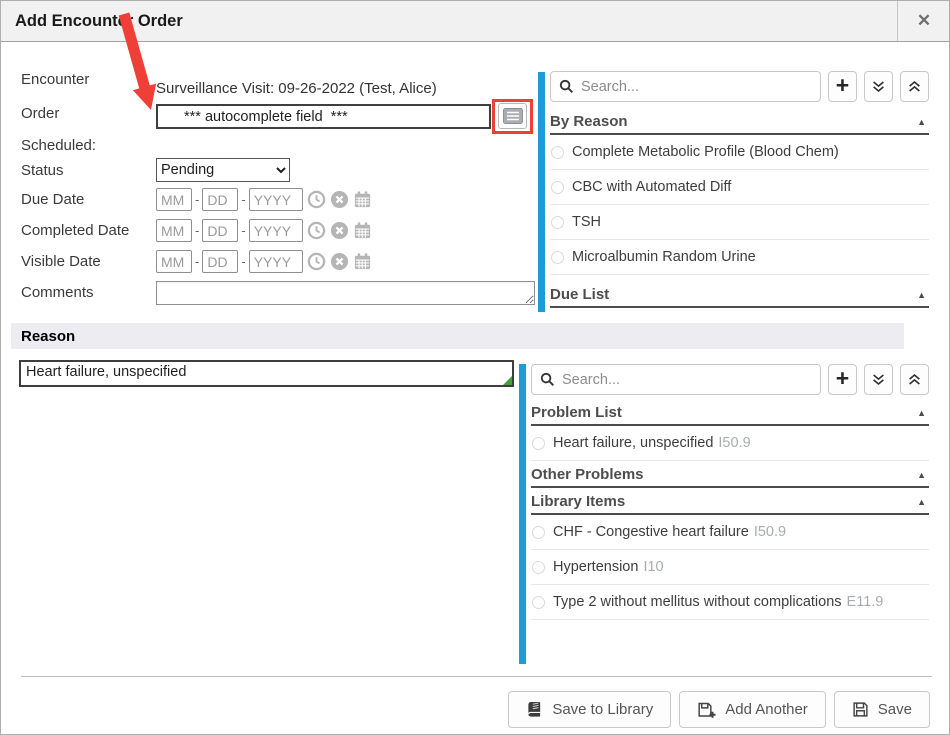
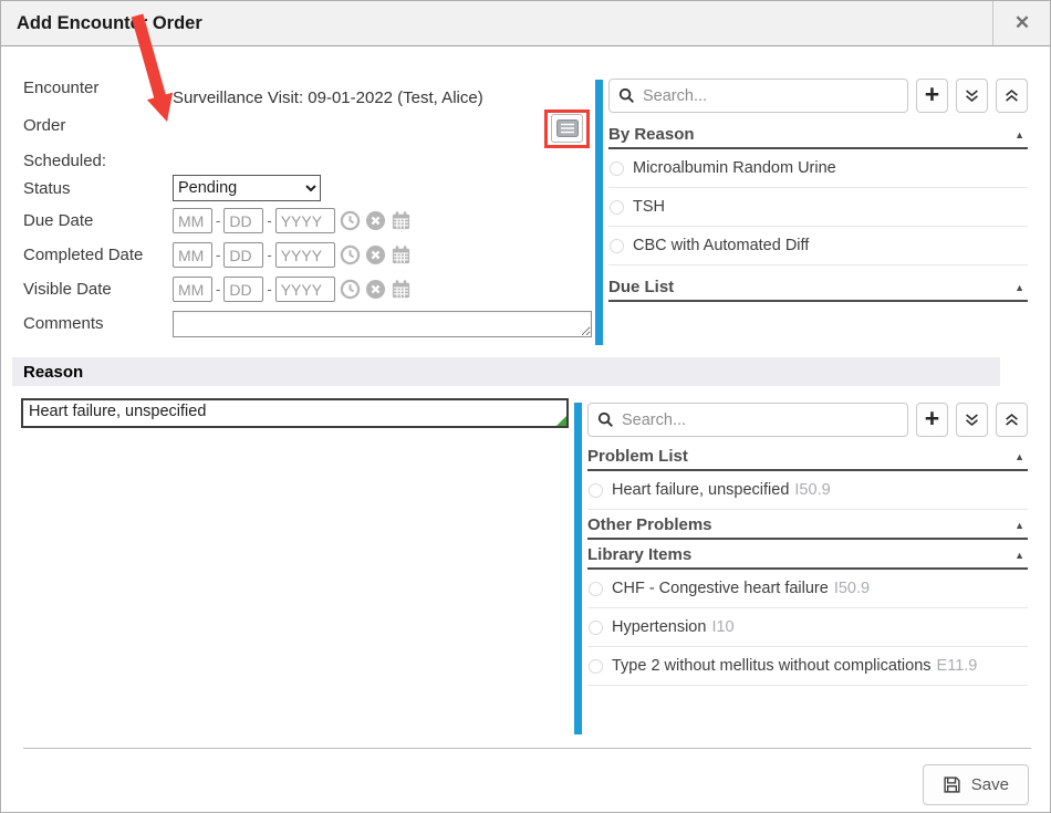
  Add Encount Order
  ✕
  Encounter
- Surveillance Visit: 09-26-2022 (Test, Alice)
+ Surveillance Visit: 09-01-2022 (Test, Alice)
  Order
- *** autocomplete field ***
  Scheduled:
  Status
  Pending
  Due Date
  MM
  -
  DD
  -
  YYYY
  Completed Date
  MM
  -
  DD
  -
  YYYY
  Visible Date
  MM
  -
  DD
  -
  YYYY
  Comments
  Search...
  +
  By Reason
  ▲
- Complete Metabolic Profile (Blood Chem)
- CBC with Automated Diff
+ Microalbumin Random Urine
  TSH
- Microalbumin Random Urine
+ CBC with Automated Diff
  Due List
  ▲
  Reason
  Heart failure, unspecified
  Search...
  +
  Problem List
  ▲
  Heart failure, unspecified
  I50.9
  Other Problems
  ▲
  Library Items
  ▲
  CHF - Congestive heart failure
  I50.9
  Hypertension
  I10
  Type 2 without mellitus without complications
  E11.9
- Save to Library
- Add Another
  Save
